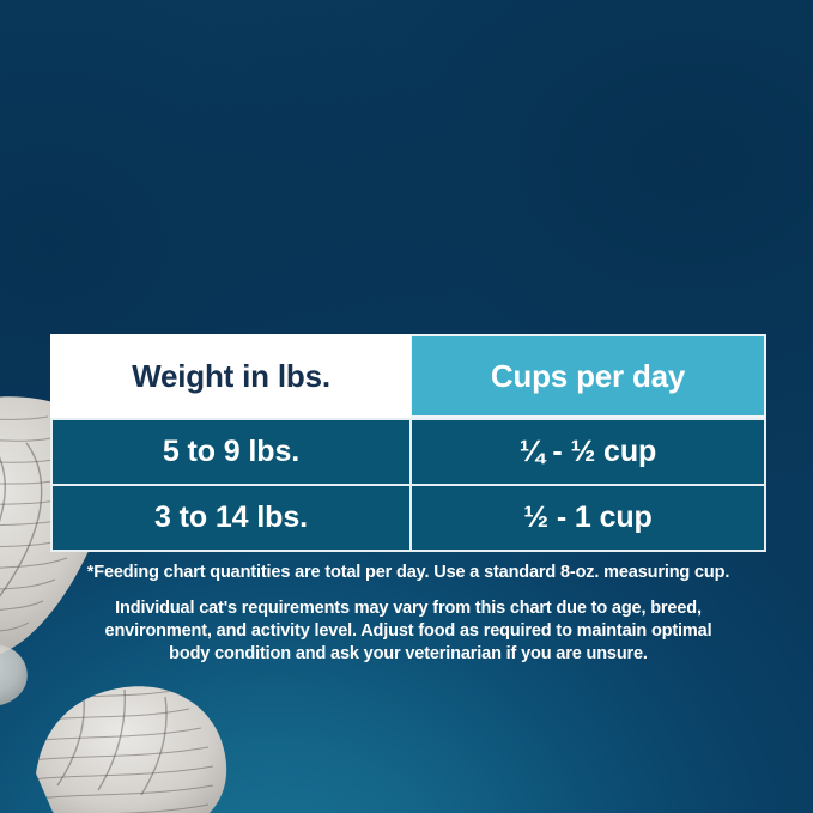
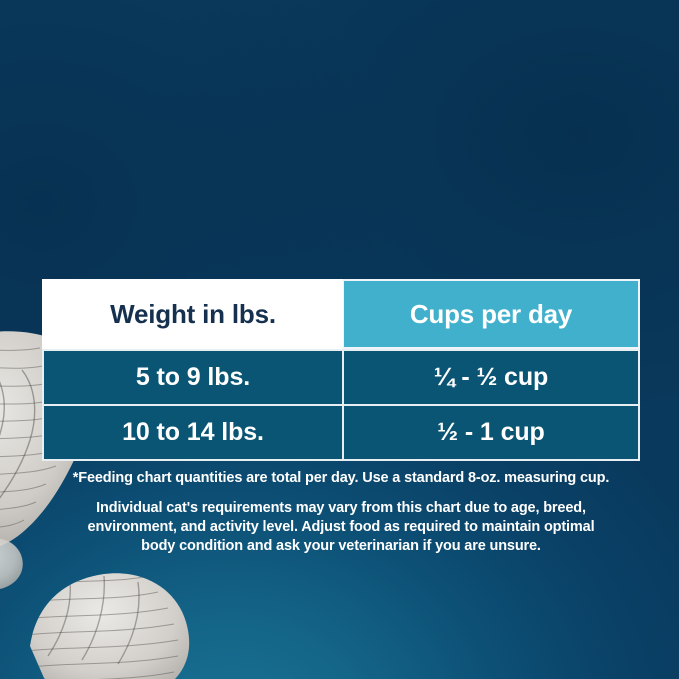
  Weight in lbs.
  Cups per day
  5 to 9 lbs.
  ¼ - ½ cup
- 3 to 14 lbs.
+ 10 to 14 lbs.
  ½ - 1 cup
  *Feeding chart quantities are total per day. Use a standard 8-oz. measuring cup.
  Individual cat's requirements may vary from this chart due to age, breed,
  environment, and activity level. Adjust food as required to maintain optimal
  body condition and ask your veterinarian if you are unsure.
